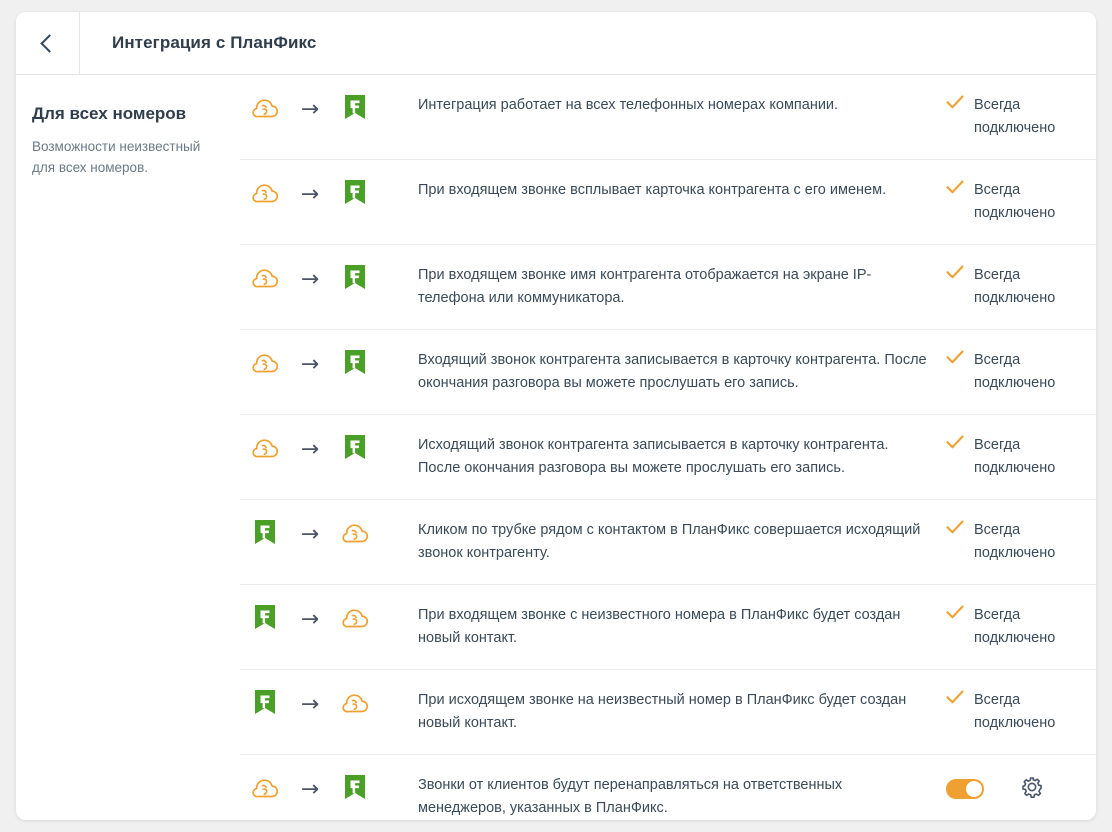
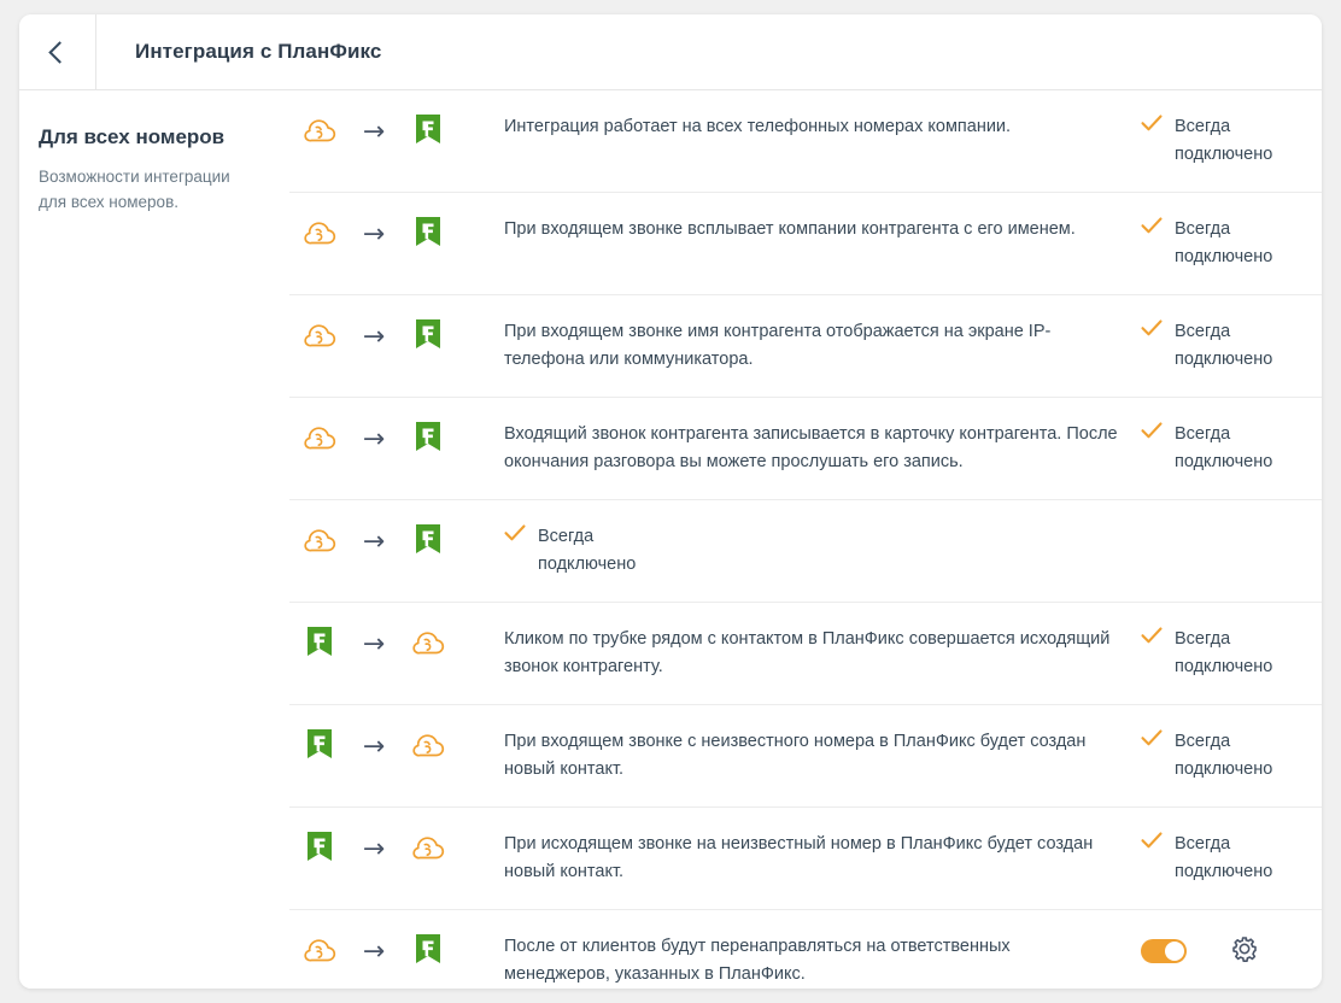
  Интеграция с ПланФикс
  Для всех номеров
- Возможности неизвестный для всех номеров.
+ Возможности интеграции для всех номеров.
  →
  Интеграция работает на всех телефонных номерах компании.
  Всегда подключено
  →
- При входящем звонке всплывает карточка контрагента с его именем.
+ При входящем звонке всплывает компании контрагента с его именем.
  Всегда подключено
  →
  При входящем звонке имя контрагента отображается на экране IP-телефона или коммуникатора.
  Всегда подключено
  →
  Входящий звонок контрагента записывается в карточку контрагента. После окончания разговора вы можете прослушать его запись.
  Всегда подключено
  →
- Исходящий звонок контрагента записывается в карточку контрагента. После окончания разговора вы можете прослушать его запись.
  Всегда подключено
  →
  Кликом по трубке рядом с контактом в ПланФикс совершается исходящий звонок контрагенту.
  Всегда подключено
  →
  При входящем звонке с неизвестного номера в ПланФикс будет создан новый контакт.
  Всегда подключено
  →
  При исходящем звонке на неизвестный номер в ПланФикс будет создан новый контакт.
  Всегда подключено
  →
- Звонки от клиентов будут перенаправляться на ответственных менеджеров, указанных в ПланФикс.
+ После от клиентов будут перенаправляться на ответственных менеджеров, указанных в ПланФикс.
